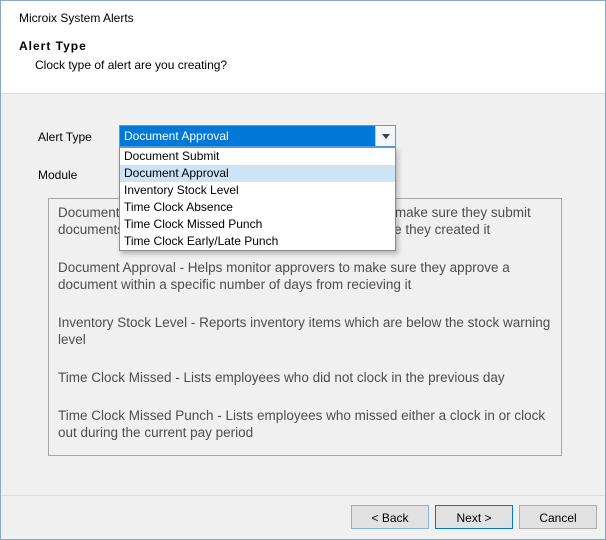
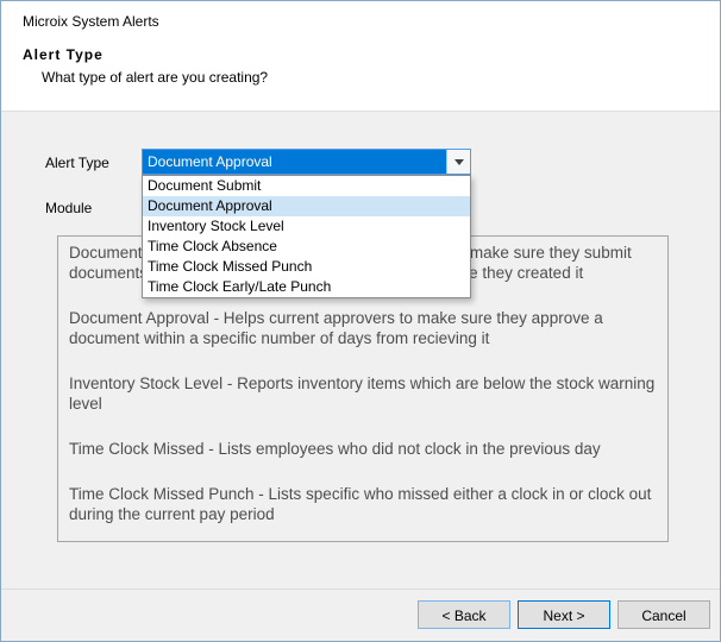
  Microix System Alerts
  Alert Type
- Clock type of alert are you creating?
+ What type of alert are you creating?
  Alert Type
  Document Approval
  Module
- Document Approval - Helps monitor approvers to make sure they approve a document within a specific number of days from recieving it
+ Document Approval - Helps current approvers to make sure they approve a document within a specific number of days from recieving it
  Inventory Stock Level - Reports inventory items which are below the stock warning level
  Time Clock Missed - Lists employees who did not clock in the previous day
- Time Clock Missed Punch - Lists employees who missed either a clock in or clock out during the current pay period
+ Time Clock Missed Punch - Lists specific who missed either a clock in or clock out during the current pay period
  Document Submit
  Document Approval
  Inventory Stock Level
  Time Clock Absence
  Time Clock Missed Punch
  Time Clock Early/Late Punch
  < Back
  Next >
  Cancel
